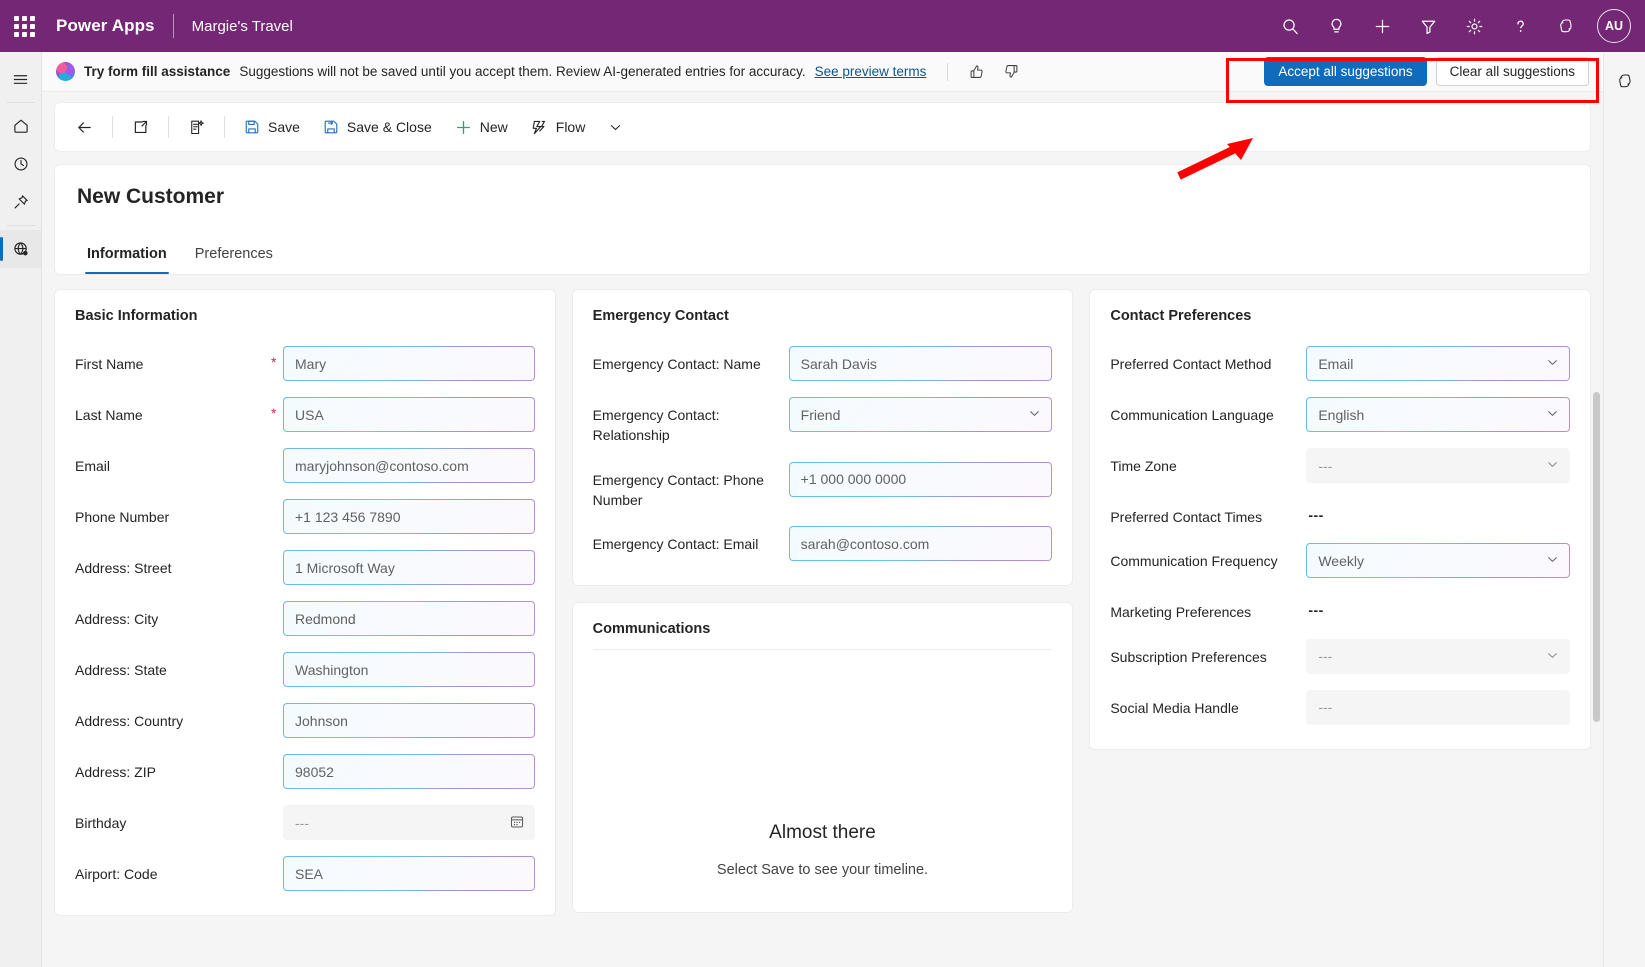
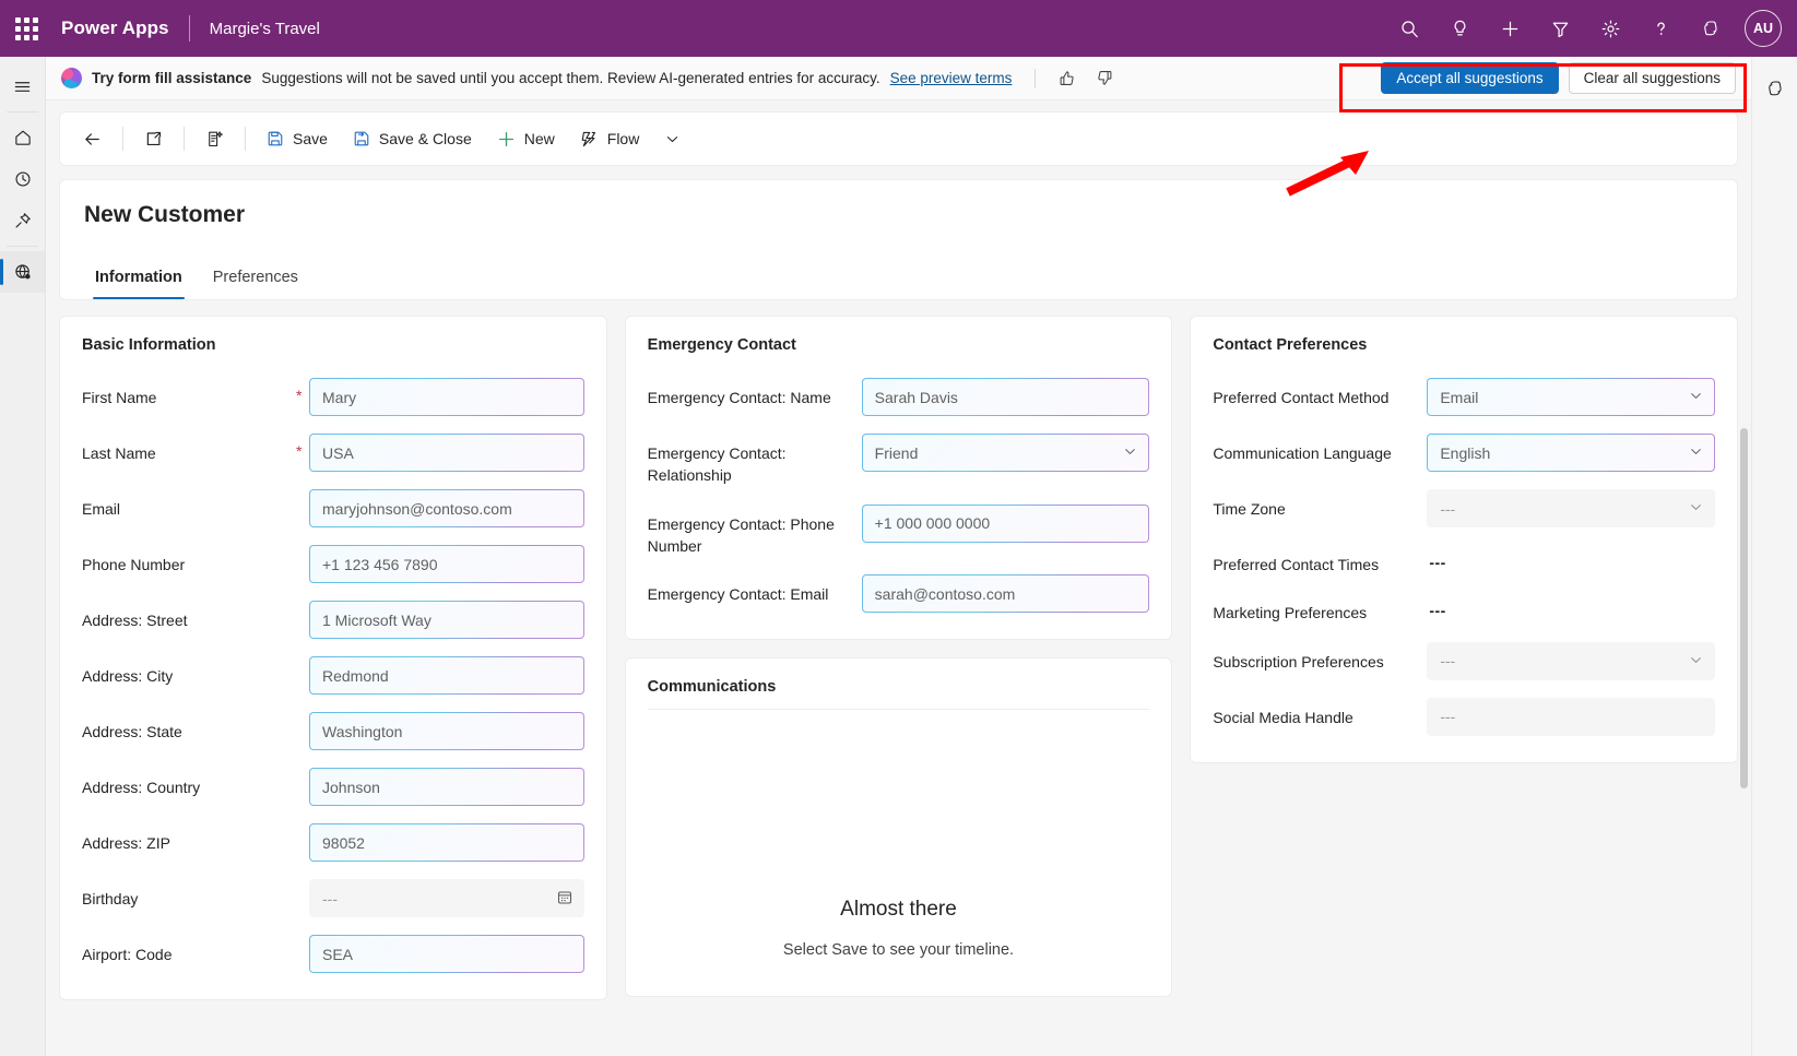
  Power Apps
  Margie's Travel
  AU
  Try form fill assistance
  Suggestions will not be saved until you accept them. Review AI-generated entries for accuracy.
  See preview terms
  Accept all suggestions
  Clear all suggestions
  Save
  Save & Close
  New
  Flow
  New Customer
  Information
  Preferences
  Basic Information
  First Name
  *
  Mary
  Last Name
  *
  USA
  Email
  maryjohnson@contoso.com
  Phone Number
  +1 123 456 7890
  Address: Street
  1 Microsoft Way
  Address: City
  Redmond
  Address: State
  Washington
  Address: Country
  Johnson
  Address: ZIP
  98052
  Birthday
  ---
  Airport: Code
  SEA
  Emergency Contact
  Emergency Contact: Name
  Sarah Davis
  Emergency Contact: Relationship
  Friend
  Emergency Contact: Phone Number
  +1 000 000 0000
  Emergency Contact: Email
  sarah@contoso.com
  Communications
  Almost there
  Select Save to see your timeline.
  Contact Preferences
  Preferred Contact Method
  Email
  Communication Language
  English
  Time Zone
  ---
  Preferred Contact Times
  ---
- Communication Frequency
- Weekly
  Marketing Preferences
  ---
  Subscription Preferences
  ---
  Social Media Handle
  ---
